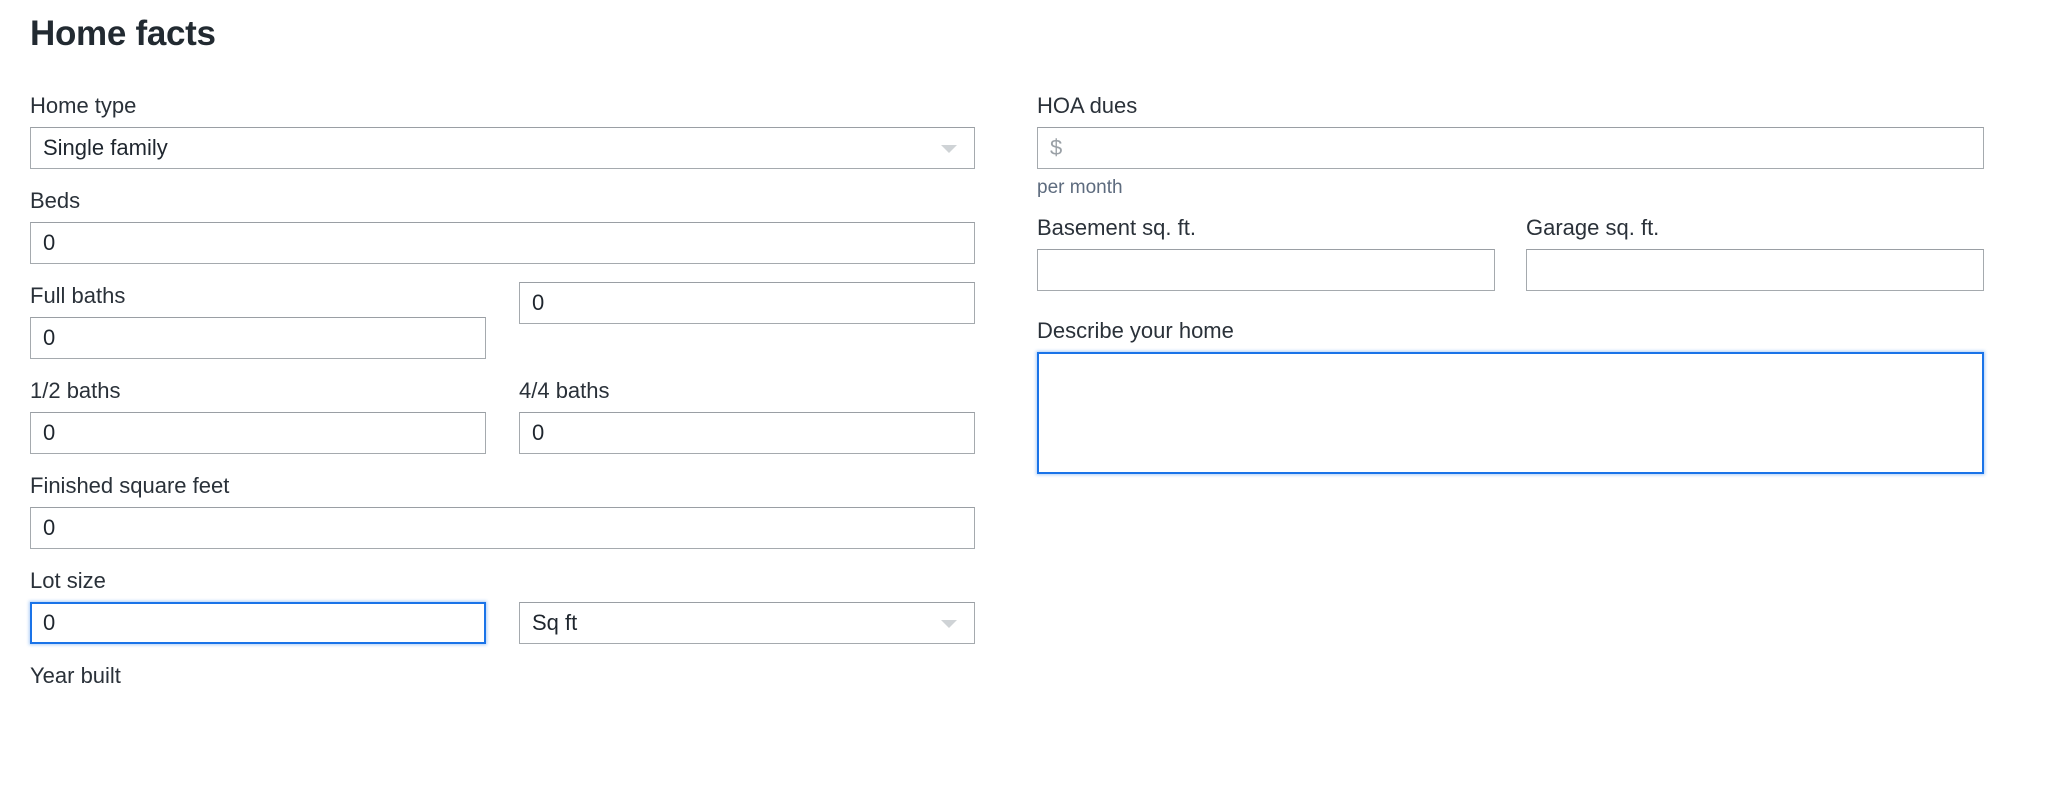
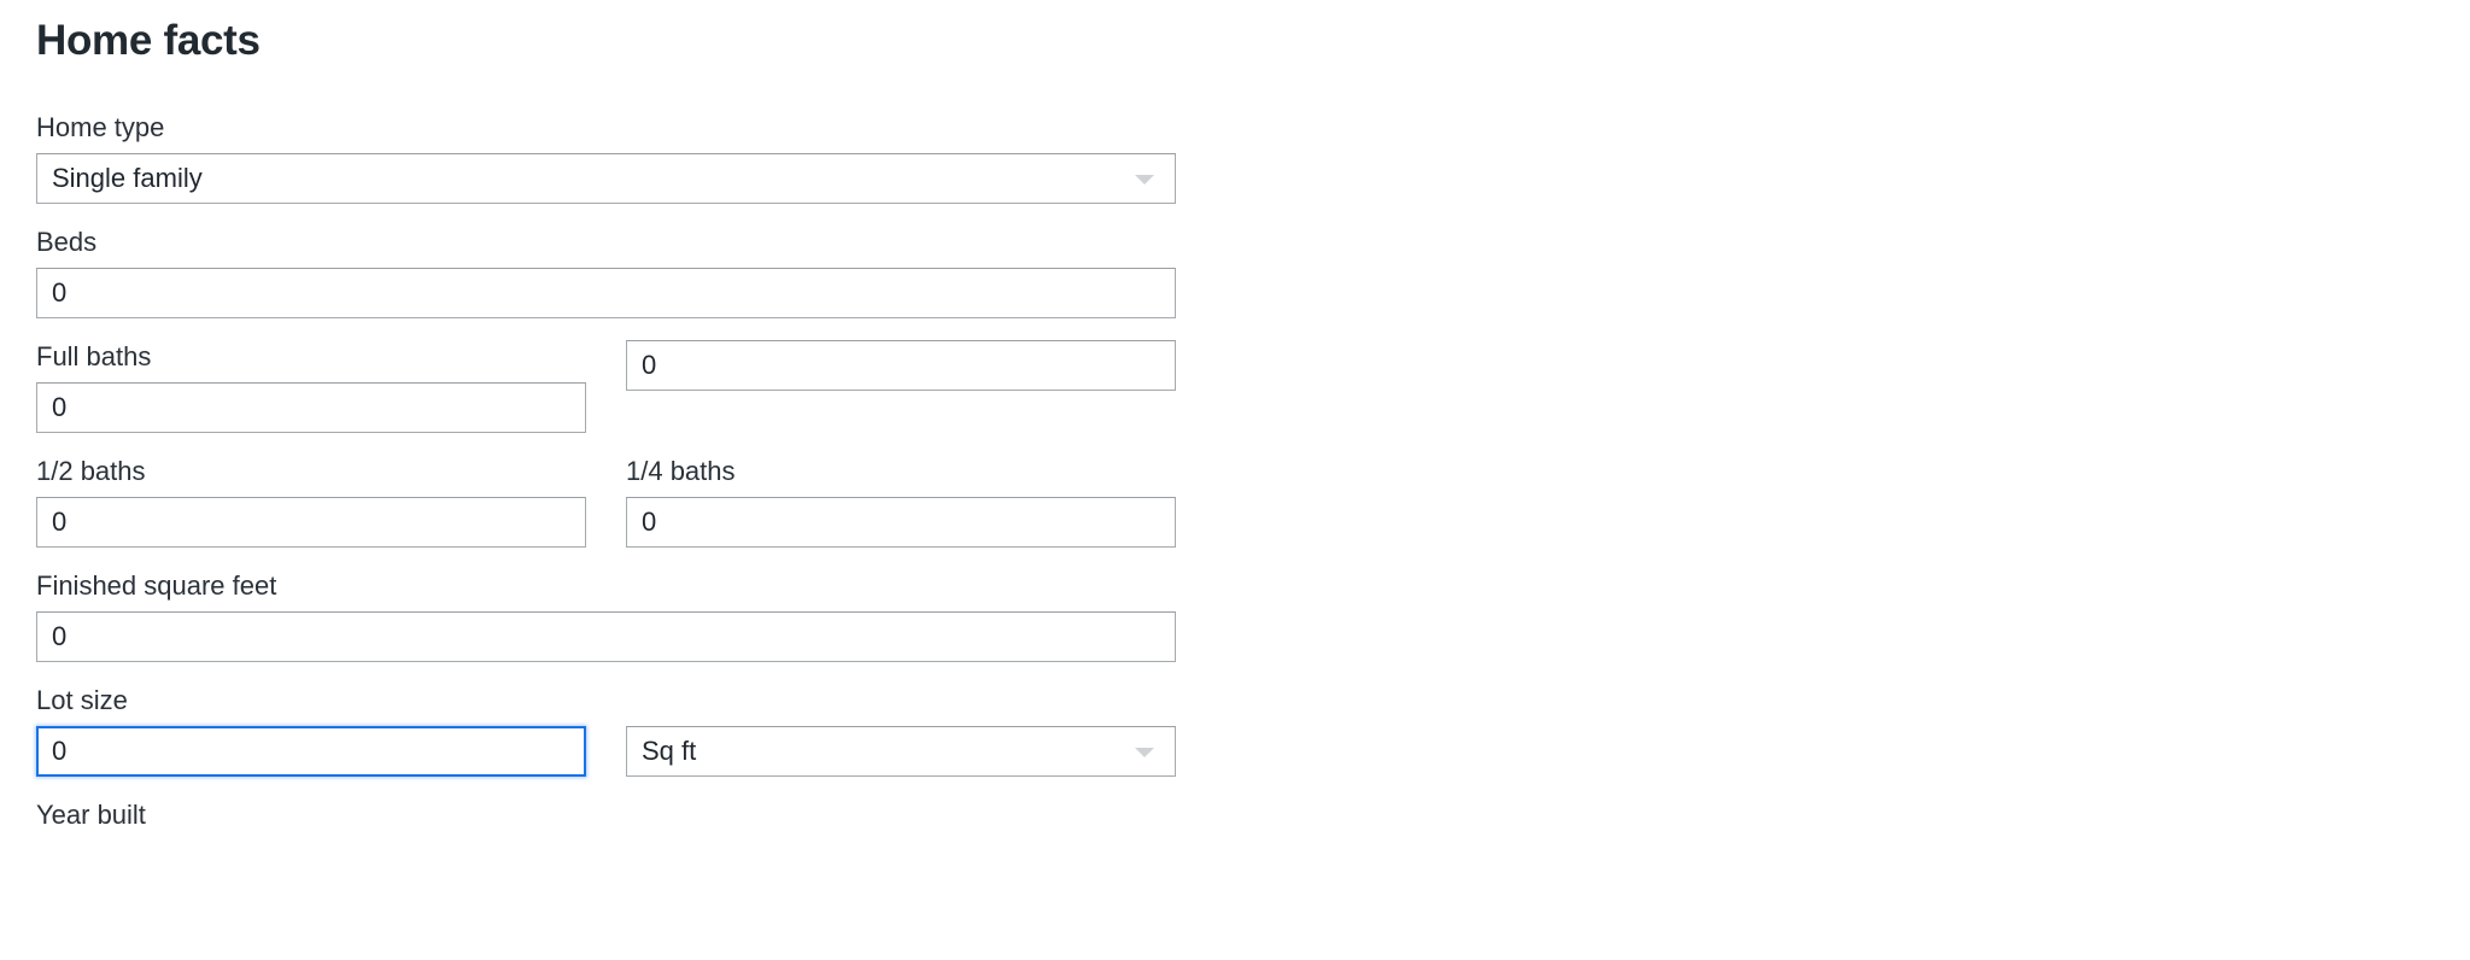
  Home facts
  Home type
  Single family
  Beds
  0
  Full baths
  0
  0
  1/2 baths
  0
- 4/4 baths
+ 1/4 baths
  0
  Finished square feet
  0
  Lot size
  0
  Sq ft
  Year built
- HOA dues
- $
- per month
- Basement sq. ft.
- Garage sq. ft.
- Describe your home
